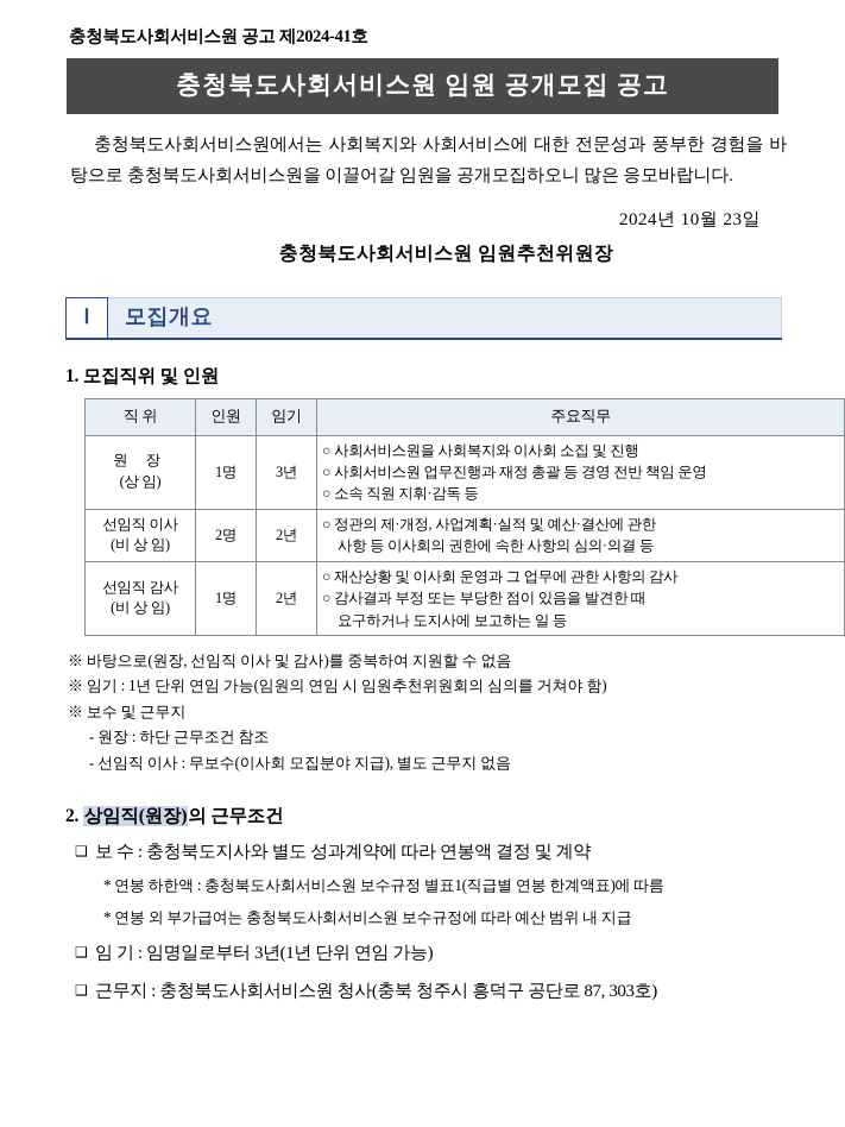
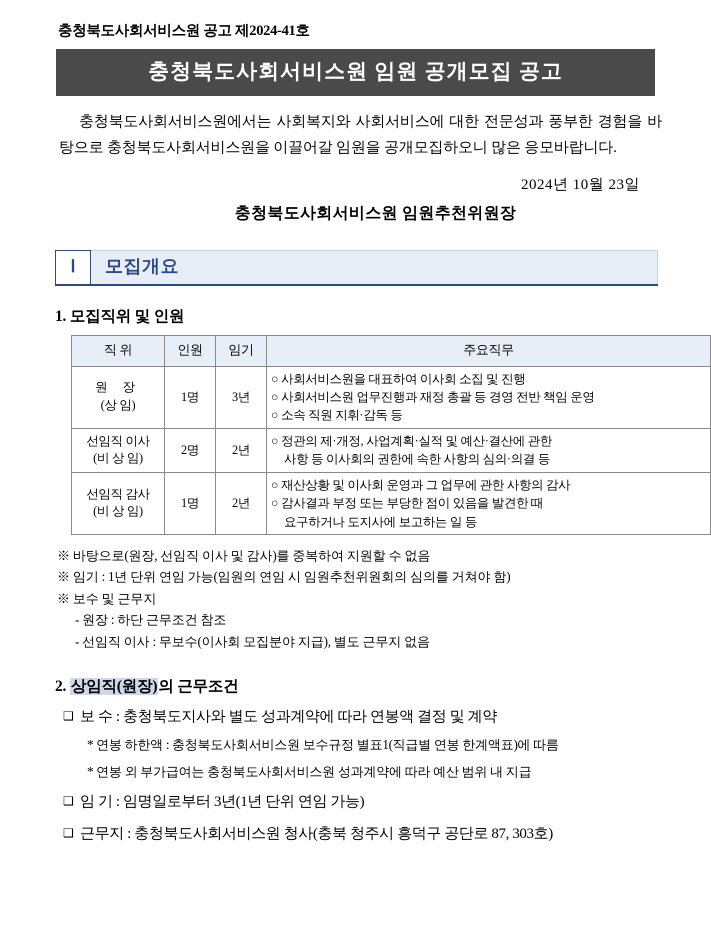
  충청북도사회서비스원 공고 제2024-41호
  충청북도사회서비스원 임원 공개모집 공고
  충청북도사회서비스원에서는 사회복지와 사회서비스에 대한 전문성과 풍부한 경험을 바탕으로 충청북도사회서비스원을 이끌어갈 임원을 공개모집하오니 많은 응모바랍니다.
  2024년 10월 23일
  충청북도사회서비스원 임원추천위원장
  Ⅰ
  모집개요
  1. 모집직위 및 인원
  직 위	인원	임기	주요직무
- 원 장 (상 임)	1명	3년	○ 사회서비스원을 사회복지와 이사회 소집 및 진행 ○ 사회서비스원 업무진행과 재정 총괄 등 경영 전반 책임 운영 ○ 소속 직원 지휘·감독 등
+ 원 장 (상 임)	1명	3년	○ 사회서비스원을 대표하여 이사회 소집 및 진행 ○ 사회서비스원 업무진행과 재정 총괄 등 경영 전반 책임 운영 ○ 소속 직원 지휘·감독 등
  선임직 이사 (비 상 임)	2명	2년	○ 정관의 제·개정, 사업계획·실적 및 예산·결산에 관한 사항 등 이사회의 권한에 속한 사항의 심의·의결 등
  선임직 감사 (비 상 임)	1명	2년	○ 재산상황 및 이사회 운영과 그 업무에 관한 사항의 감사 ○ 감사결과 부정 또는 부당한 점이 있음을 발견한 때 요구하거나 도지사에 보고하는 일 등
  ※ 바탕으로(원장, 선임직 이사 및 감사)를 중복하여 지원할 수 없음
  ※ 임기 : 1년 단위 연임 가능(임원의 연임 시 임원추천위원회의 심의를 거쳐야 함)
  ※ 보수 및 근무지
  - 원장 : 하단 근무조건 참조
  - 선임직 이사 : 무보수(이사회 모집분야 지급), 별도 근무지 없음
  2. 상임직(원장)의 근무조건
  ❑
  보 수 : 충청북도지사와 별도 성과계약에 따라 연봉액 결정 및 계약
  * 연봉 하한액 : 충청북도사회서비스원 보수규정 별표1(직급별 연봉 한계액표)에 따름
- * 연봉 외 부가급여는 충청북도사회서비스원 보수규정에 따라 예산 범위 내 지급
+ * 연봉 외 부가급여는 충청북도사회서비스원 성과계약에 따라 예산 범위 내 지급
  ❑
  임 기 : 임명일로부터 3년(1년 단위 연임 가능)
  ❑
  근무지 : 충청북도사회서비스원 청사(충북 청주시 흥덕구 공단로 87, 303호)
